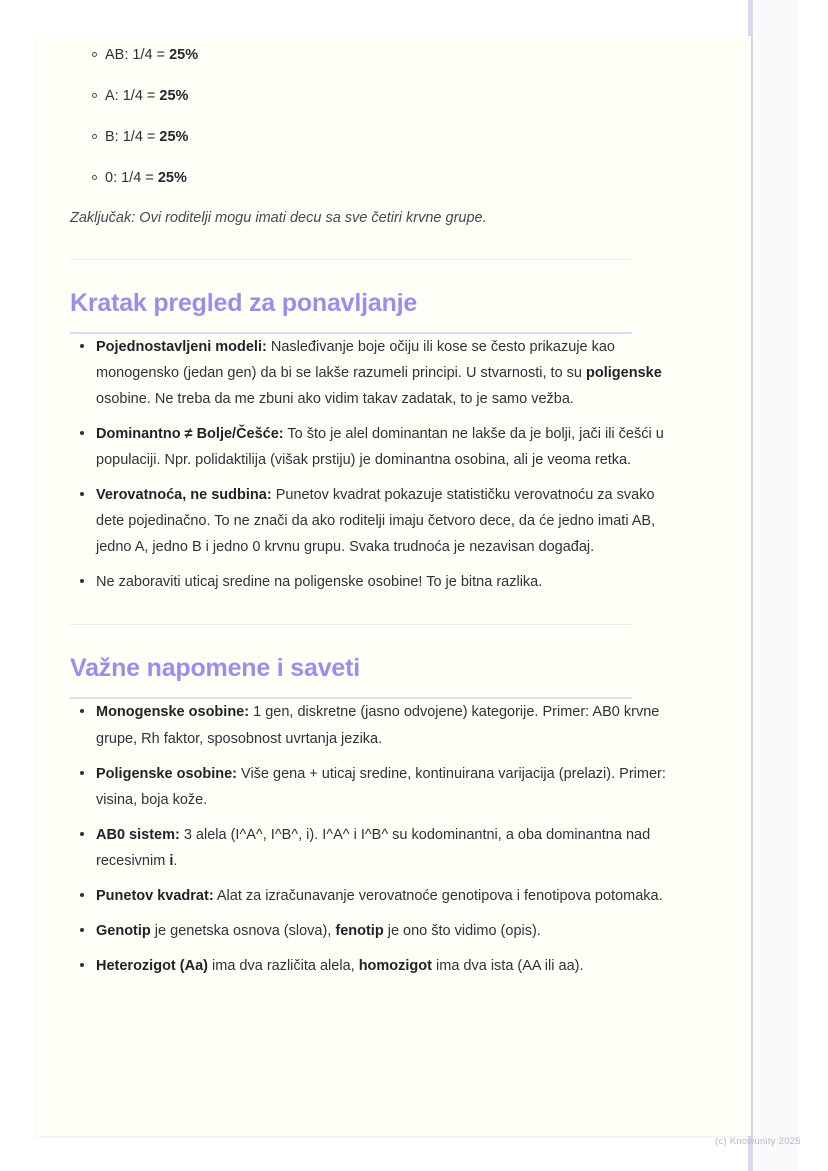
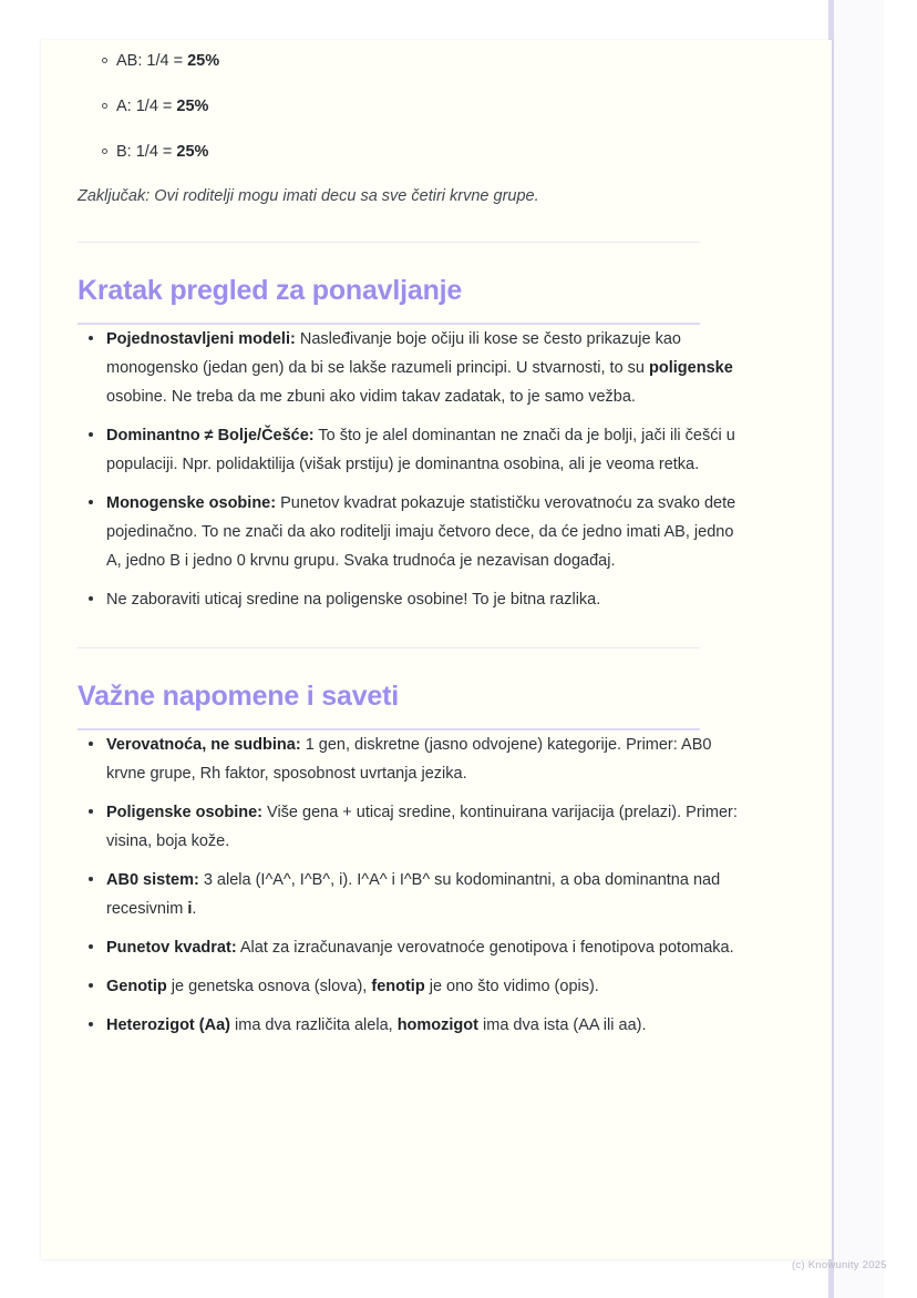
  AB: 1/4 = 25%
  A: 1/4 = 25%
  B: 1/4 = 25%
- 0: 1/4 = 25%
  Zaključak: Ovi roditelji mogu imati decu sa sve četiri krvne grupe.
  Kratak pregled za ponavljanje
  Pojednostavljeni modeli: Nasleđivanje boje očiju ili kose se često prikazuje kao monogensko (jedan gen) da bi se lakše razumeli principi. U stvarnosti, to su poligenske osobine. Ne treba da me zbuni ako vidim takav zadatak, to je samo vežba.
- Dominantno ≠ Bolje/Češće: To što je alel dominantan ne lakše da je bolji, jači ili češći u populaciji. Npr. polidaktilija (višak prstiju) je dominantna osobina, ali je veoma retka.
+ Dominantno ≠ Bolje/Češće: To što je alel dominantan ne znači da je bolji, jači ili češći u populaciji. Npr. polidaktilija (višak prstiju) je dominantna osobina, ali je veoma retka.
- Verovatnoća, ne sudbina: Punetov kvadrat pokazuje statističku verovatnoću za svako dete pojedinačno. To ne znači da ako roditelji imaju četvoro dece, da će jedno imati AB, jedno A, jedno B i jedno 0 krvnu grupu. Svaka trudnoća je nezavisan događaj.
+ Monogenske osobine: Punetov kvadrat pokazuje statističku verovatnoću za svako dete pojedinačno. To ne znači da ako roditelji imaju četvoro dece, da će jedno imati AB, jedno A, jedno B i jedno 0 krvnu grupu. Svaka trudnoća je nezavisan događaj.
  Ne zaboraviti uticaj sredine na poligenske osobine! To je bitna razlika.
  Važne napomene i saveti
- Monogenske osobine: 1 gen, diskretne (jasno odvojene) kategorije. Primer: AB0 krvne grupe, Rh faktor, sposobnost uvrtanja jezika.
+ Verovatnoća, ne sudbina: 1 gen, diskretne (jasno odvojene) kategorije. Primer: AB0 krvne grupe, Rh faktor, sposobnost uvrtanja jezika.
  Poligenske osobine: Više gena + uticaj sredine, kontinuirana varijacija (prelazi). Primer: visina, boja kože.
  AB0 sistem: 3 alela (I^A^, I^B^, i). I^A^ i I^B^ su kodominantni, a oba dominantna nad recesivnim i.
  Punetov kvadrat: Alat za izračunavanje verovatnoće genotipova i fenotipova potomaka.
  Genotip je genetska osnova (slova), fenotip je ono što vidimo (opis).
  Heterozigot (Aa) ima dva različita alela, homozigot ima dva ista (AA ili aa).
  (c) Knowunity 2025
